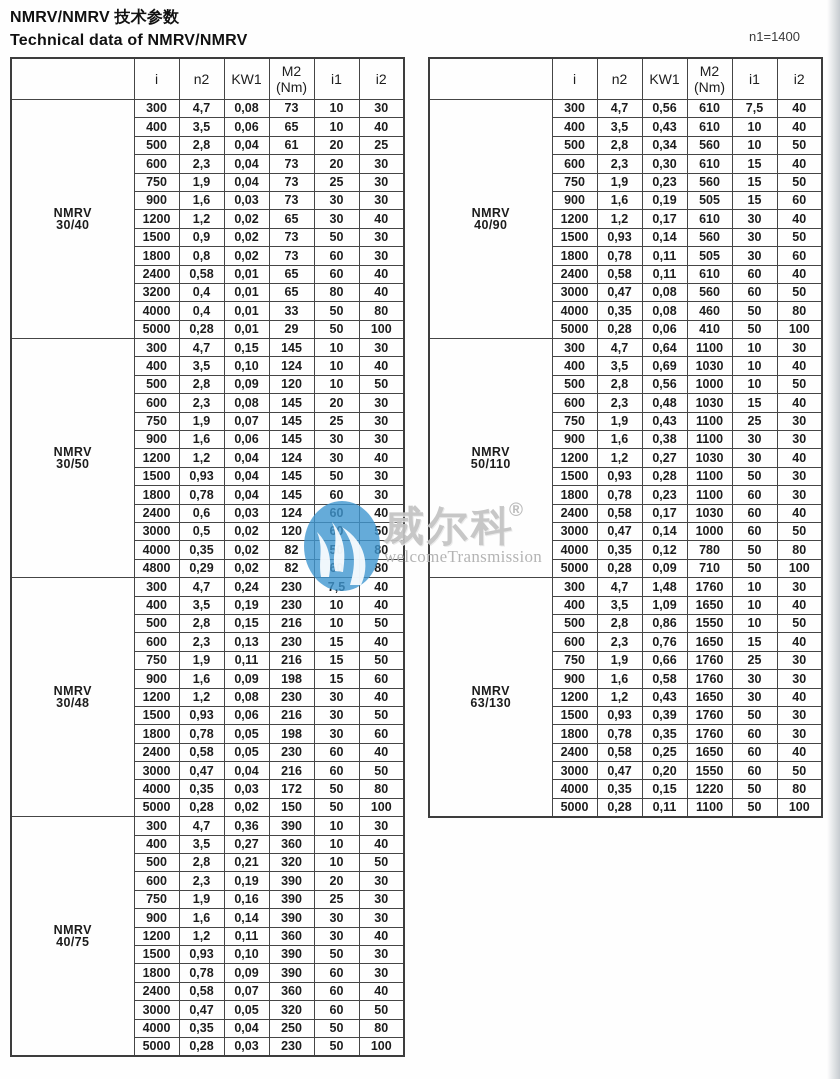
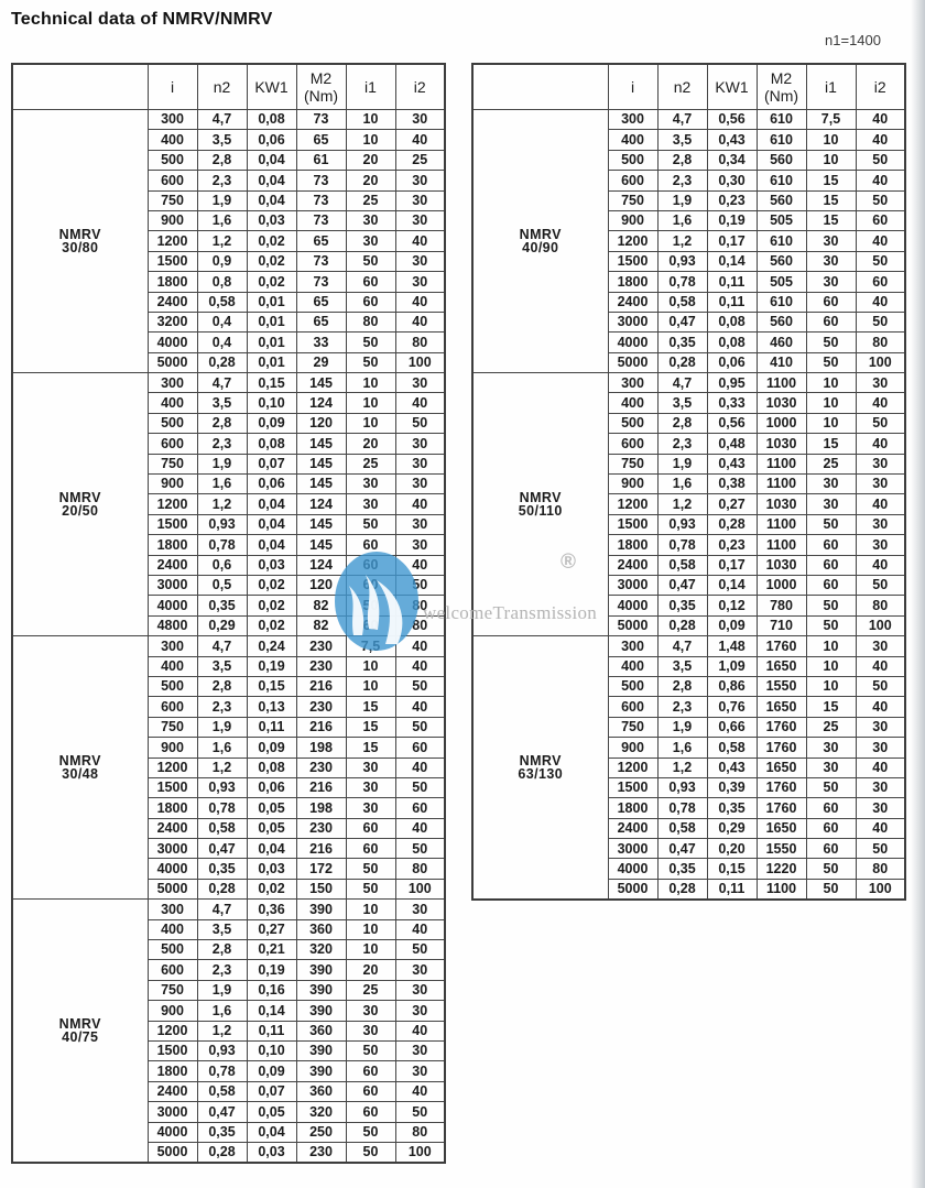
- NMRV/NMRV 技术参数
  Technical data of NMRV/NMRV
  n1=1400
  	i	n2	KW1	M2 (Nm)	i1	i2
- NMRV 30/40	300	4,7	0,08	73	10	30
+ NMRV 30/80	300	4,7	0,08	73	10	30
  400	3,5	0,06	65	10	40
  500	2,8	0,04	61	20	25
  600	2,3	0,04	73	20	30
  750	1,9	0,04	73	25	30
  900	1,6	0,03	73	30	30
  1200	1,2	0,02	65	30	40
  1500	0,9	0,02	73	50	30
  1800	0,8	0,02	73	60	30
  2400	0,58	0,01	65	60	40
  3200	0,4	0,01	65	80	40
  4000	0,4	0,01	33	50	80
  5000	0,28	0,01	29	50	100
- NMRV 30/50	300	4,7	0,15	145	10	30
+ NMRV 20/50	300	4,7	0,15	145	10	30
  400	3,5	0,10	124	10	40
  500	2,8	0,09	120	10	50
  600	2,3	0,08	145	20	30
  750	1,9	0,07	145	25	30
  900	1,6	0,06	145	30	30
  1200	1,2	0,04	124	30	40
  1500	0,93	0,04	145	50	30
  1800	0,78	0,04	145	60	30
  2400	0,6	0,03	124	60	40
  3000	0,5	0,02	120	60	50
  4000	0,35	0,02	82	5	80
  4800	0,29	0,02	82	6	80
  NMRV 30/48	300	4,7	0,24	230	7,5	40
  400	3,5	0,19	230	10	40
  500	2,8	0,15	216	10	50
  600	2,3	0,13	230	15	40
  750	1,9	0,11	216	15	50
  900	1,6	0,09	198	15	60
  1200	1,2	0,08	230	30	40
  1500	0,93	0,06	216	30	50
  1800	0,78	0,05	198	30	60
  2400	0,58	0,05	230	60	40
  3000	0,47	0,04	216	60	50
  4000	0,35	0,03	172	50	80
  5000	0,28	0,02	150	50	100
  NMRV 40/75	300	4,7	0,36	390	10	30
  400	3,5	0,27	360	10	40
  500	2,8	0,21	320	10	50
  600	2,3	0,19	390	20	30
  750	1,9	0,16	390	25	30
  900	1,6	0,14	390	30	30
  1200	1,2	0,11	360	30	40
  1500	0,93	0,10	390	50	30
  1800	0,78	0,09	390	60	30
  2400	0,58	0,07	360	60	40
  3000	0,47	0,05	320	60	50
  4000	0,35	0,04	250	50	80
  5000	0,28	0,03	230	50	100
  	i	n2	KW1	M2 (Nm)	i1	i2
  NMRV 40/90	300	4,7	0,56	610	7,5	40
  400	3,5	0,43	610	10	40
  500	2,8	0,34	560	10	50
  600	2,3	0,30	610	15	40
  750	1,9	0,23	560	15	50
  900	1,6	0,19	505	15	60
  1200	1,2	0,17	610	30	40
  1500	0,93	0,14	560	30	50
  1800	0,78	0,11	505	30	60
  2400	0,58	0,11	610	60	40
  3000	0,47	0,08	560	60	50
  4000	0,35	0,08	460	50	80
  5000	0,28	0,06	410	50	100
- NMRV 50/110	300	4,7	0,64	1100	10	30
+ NMRV 50/110	300	4,7	0,95	1100	10	30
- 400	3,5	0,69	1030	10	40
+ 400	3,5	0,33	1030	10	40
  500	2,8	0,56	1000	10	50
  600	2,3	0,48	1030	15	40
  750	1,9	0,43	1100	25	30
  900	1,6	0,38	1100	30	30
  1200	1,2	0,27	1030	30	40
  1500	0,93	0,28	1100	50	30
  1800	0,78	0,23	1100	60	30
  2400	0,58	0,17	1030	60	40
  3000	0,47	0,14	1000	60	50
  4000	0,35	0,12	780	50	80
  5000	0,28	0,09	710	50	100
  NMRV 63/130	300	4,7	1,48	1760	10	30
  400	3,5	1,09	1650	10	40
  500	2,8	0,86	1550	10	50
  600	2,3	0,76	1650	15	40
  750	1,9	0,66	1760	25	30
  900	1,6	0,58	1760	30	30
  1200	1,2	0,43	1650	30	40
  1500	0,93	0,39	1760	50	30
  1800	0,78	0,35	1760	60	30
- 2400	0,58	0,25	1650	60	40
+ 2400	0,58	0,29	1650	60	40
  3000	0,47	0,20	1550	60	50
  4000	0,35	0,15	1220	50	80
  5000	0,28	0,11	1100	50	100
- 威尔科
  ®
  welcomeTransmission
